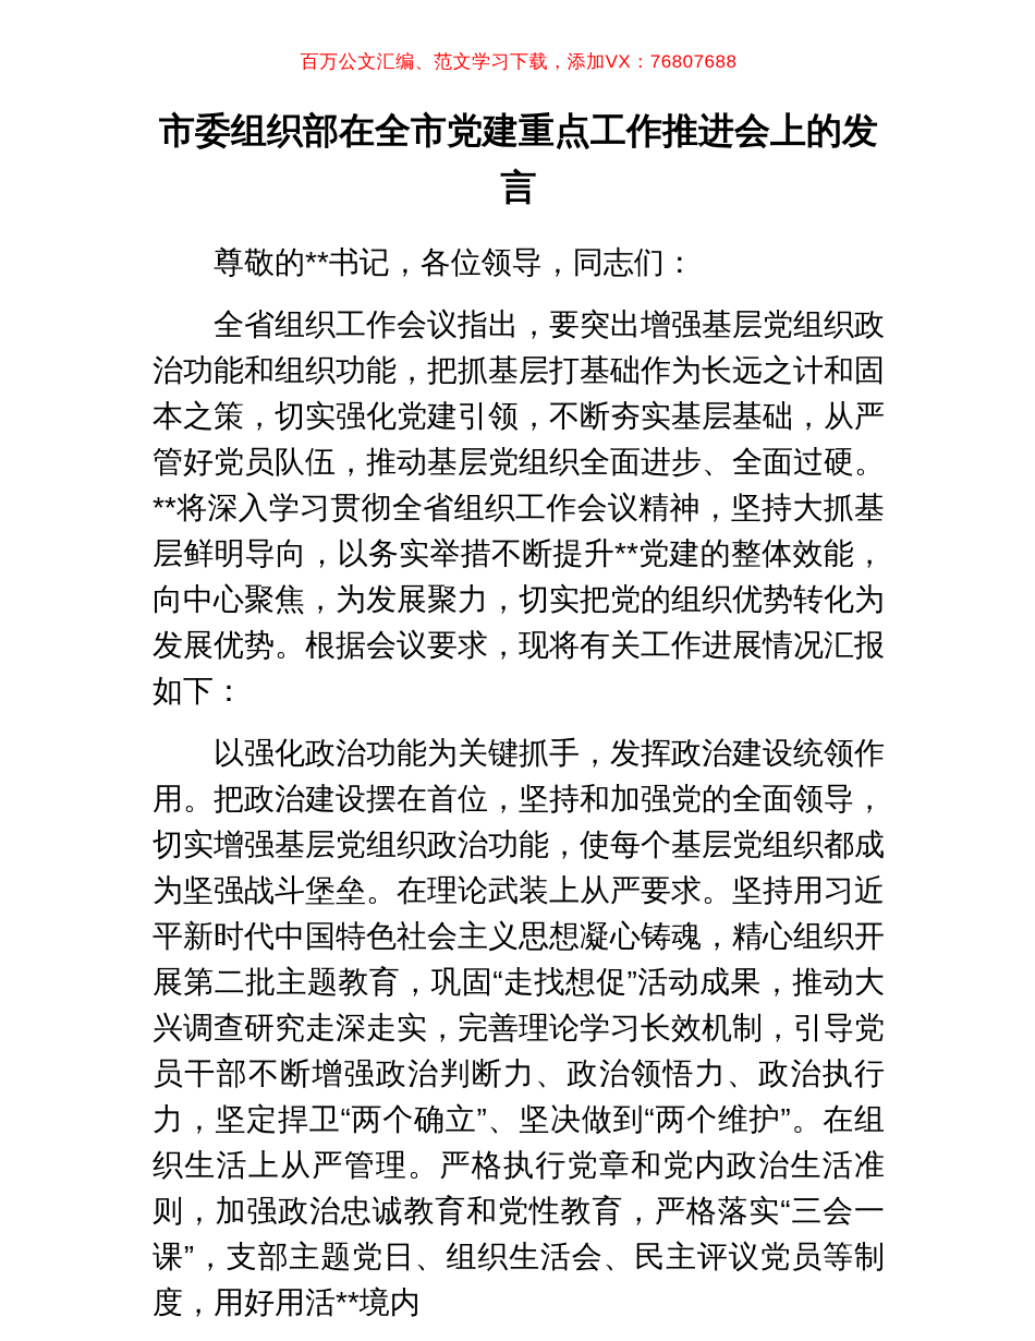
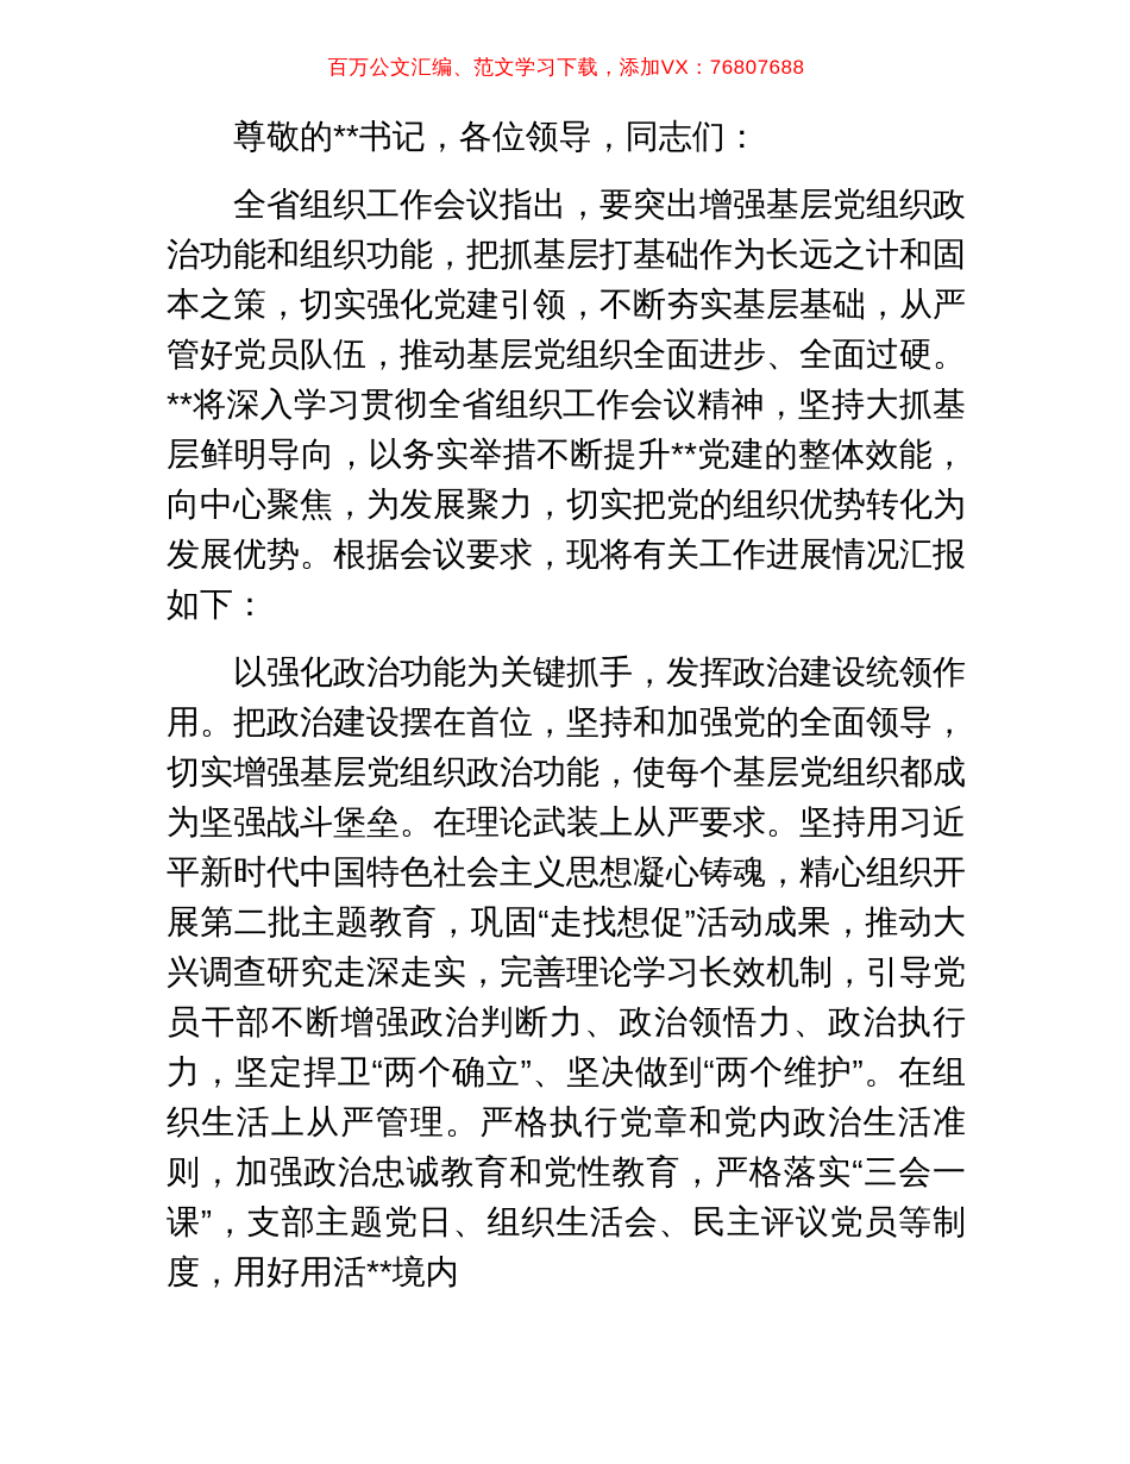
  百万公文汇编、范文学习下载，添加VX：76807688
- 市委组织部在全市党建重点工作推进会上的发言
  尊敬的**书记，各位领导，同志们：
  全省组织工作会议指出，要突出增强基层党组织政治功能和组织功能，把抓基层打基础作为长远之计和固本之策，切实强化党建引领，不断夯实基层基础，从严管好党员队伍，推动基层党组织全面进步、全面过硬。**将深入学习贯彻全省组织工作会议精神，坚持大抓基层鲜明导向，以务实举措不断提升**党建的整体效能，向中心聚焦，为发展聚力，切实把党的组织优势转化为发展优势。根据会议要求，现将有关工作进展情况汇报如下：
  以强化政治功能为关键抓手，发挥政治建设统领作用。把政治建设摆在首位，坚持和加强党的全面领导，切实增强基层党组织政治功能，使每个基层党组织都成为坚强战斗堡垒。在理论武装上从严要求。坚持用习近平新时代中国特色社会主义思想凝心铸魂，精心组织开展第二批主题教育，巩固“走找想促”活动成果，推动大兴调查研究走深走实，完善理论学习长效机制，引导党员干部不断增强政治判断力、政治领悟力、政治执行力，坚定捍卫“两个确立”、坚决做到“两个维护”。在组织生活上从严管理。严格执行党章和党内政治生活准则，加强政治忠诚教育和党性教育，严格落实“三会一课”，支部主题党日、组织生活会、民主评议党员等制度，用好用活**境内
